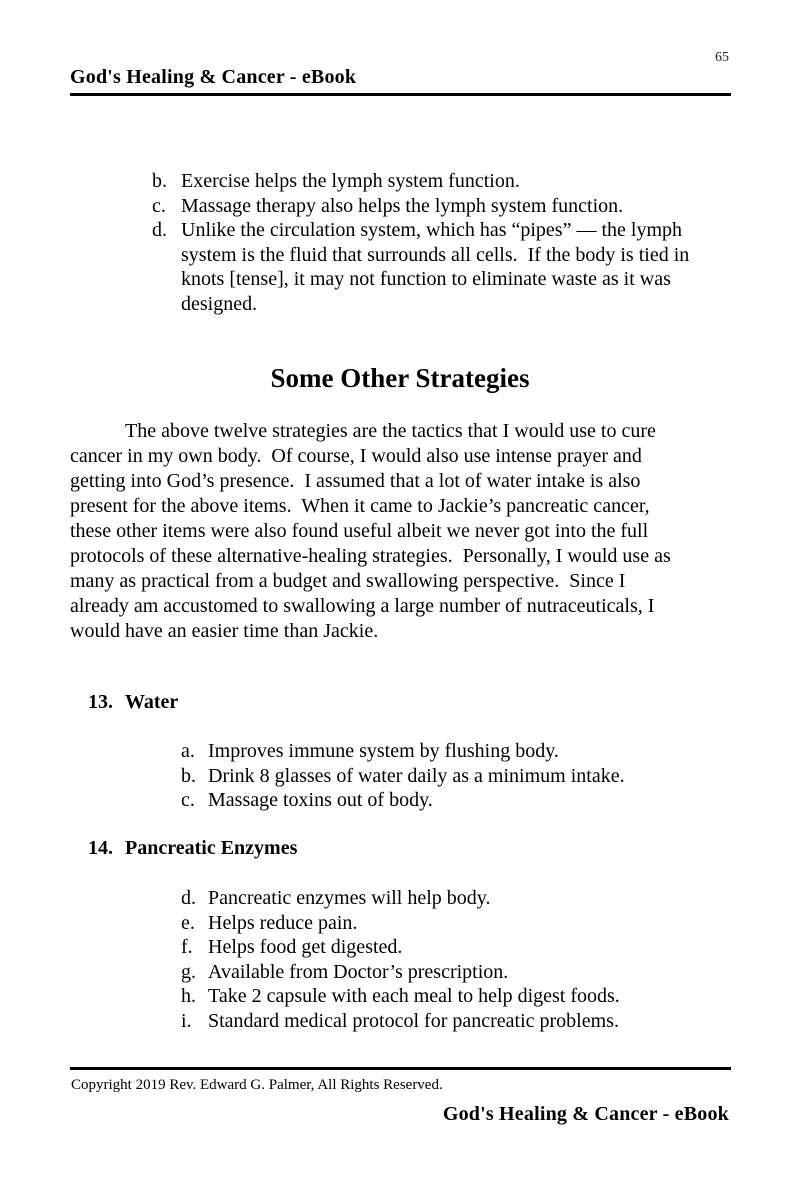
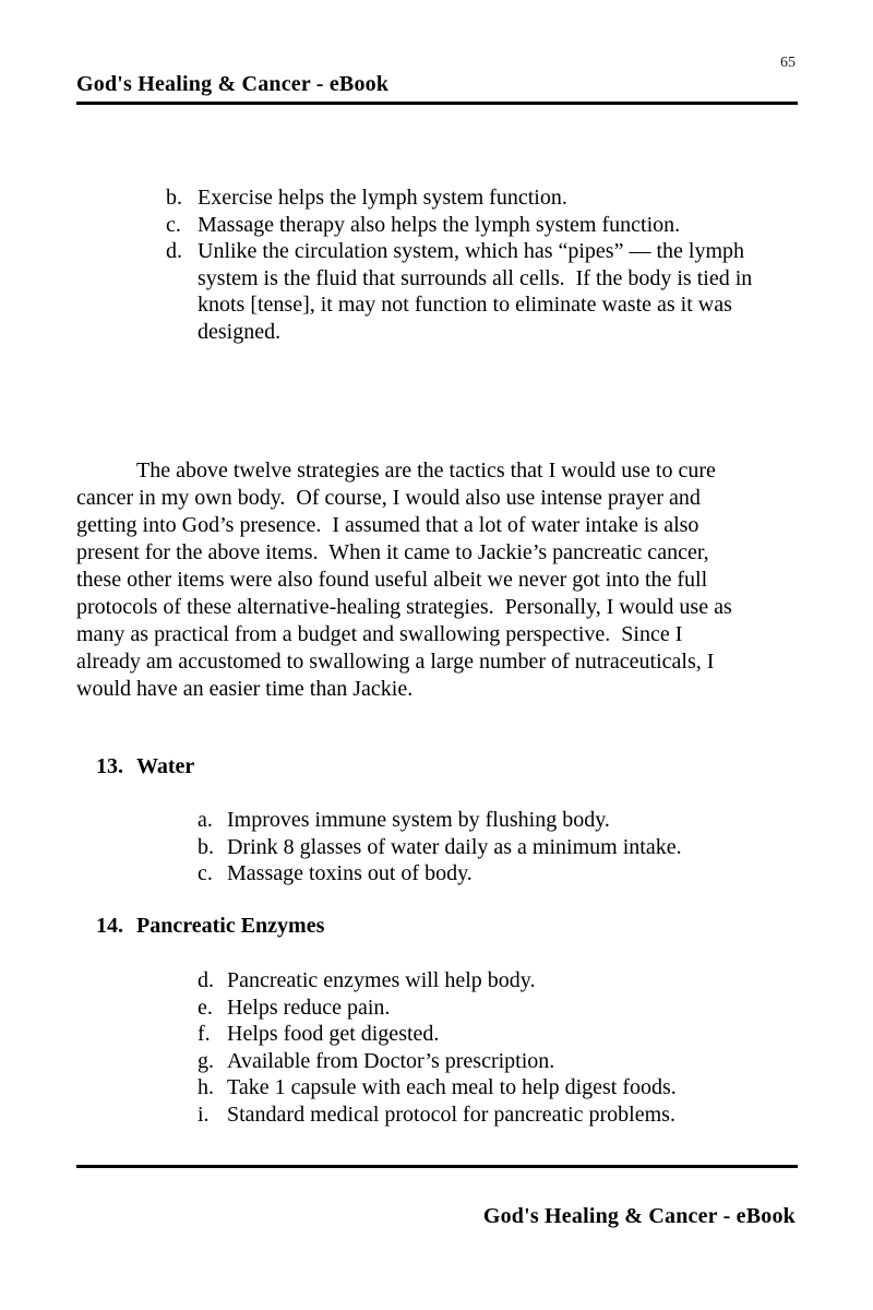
  65
  God's Healing & Cancer - eBook
  b.
  Exercise helps the lymph system function.
  c.
  Massage therapy also helps the lymph system function.
  d.
  Unlike the circulation system, which has “pipes” — the lymph
  system is the fluid that surrounds all cells. If the body is tied in
  knots [tense], it may not function to eliminate waste as it was
  designed.
- Some Other Strategies
  The above twelve strategies are the tactics that I would use to cure
  cancer in my own body. Of course, I would also use intense prayer and
  getting into God’s presence. I assumed that a lot of water intake is also
  present for the above items. When it came to Jackie’s pancreatic cancer,
  these other items were also found useful albeit we never got into the full
  protocols of these alternative-healing strategies. Personally, I would use as
  many as practical from a budget and swallowing perspective. Since I
  already am accustomed to swallowing a large number of nutraceuticals, I
  would have an easier time than Jackie.
  13. Water
  a.
  Improves immune system by flushing body.
  b.
  Drink 8 glasses of water daily as a minimum intake.
  c.
  Massage toxins out of body.
  14. Pancreatic Enzymes
  d.
  Pancreatic enzymes will help body.
  e.
  Helps reduce pain.
  f.
  Helps food get digested.
  g.
  Available from Doctor’s prescription.
  h.
- Take 2 capsule with each meal to help digest foods.
+ Take 1 capsule with each meal to help digest foods.
  i.
  Standard medical protocol for pancreatic problems.
- Copyright 2019 Rev. Edward G. Palmer, All Rights Reserved.
  God's Healing & Cancer - eBook
